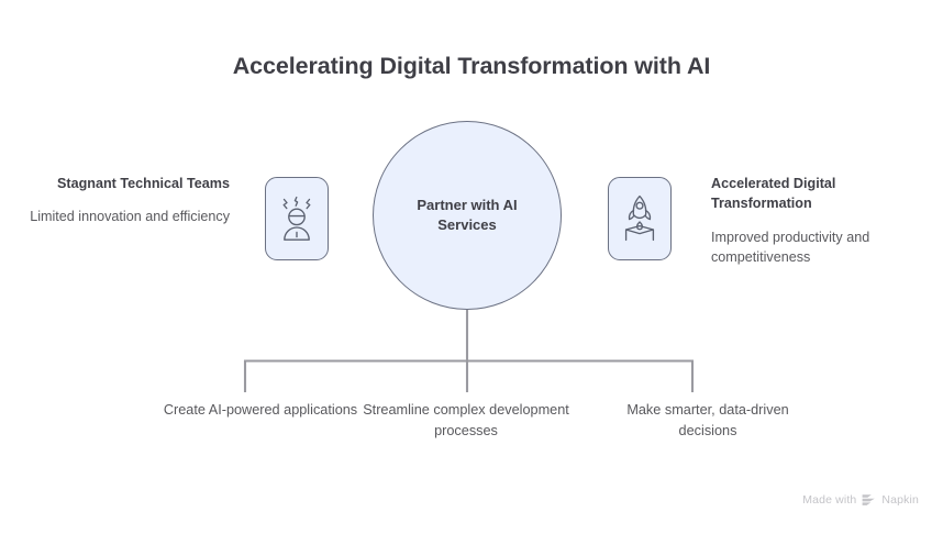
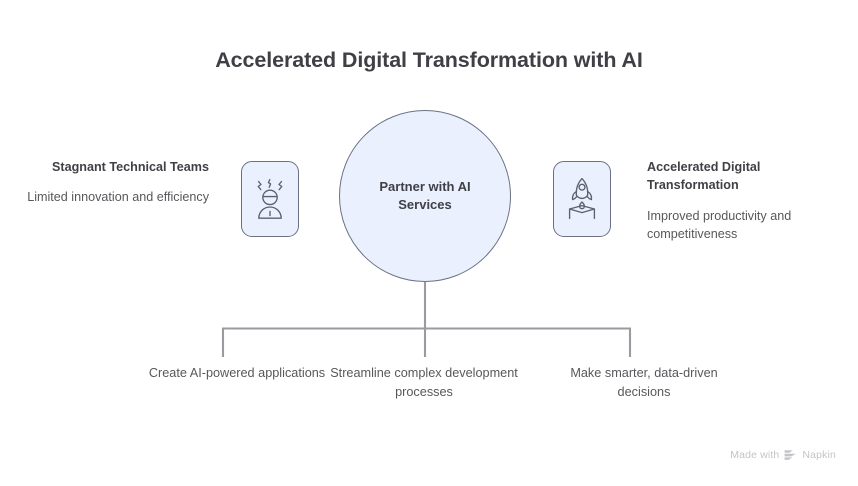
- Accelerating Digital Transformation with AI
+ Accelerated Digital Transformation with AI
  Stagnant Technical Teams
  Limited innovation and efficiency
  Partner with AI Services
  Accelerated Digital Transformation
  Improved productivity and competitiveness
  Create AI-powered applications
  Streamline complex development processes
  Make smarter, data-driven decisions
  Made with
  Napkin
